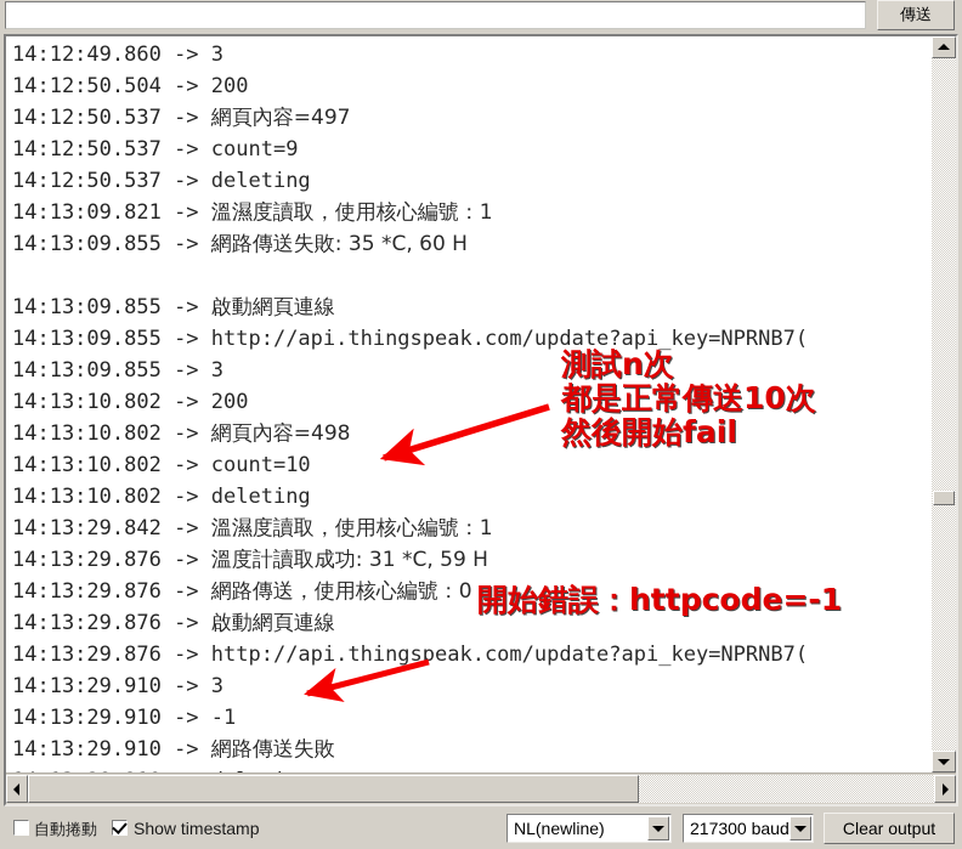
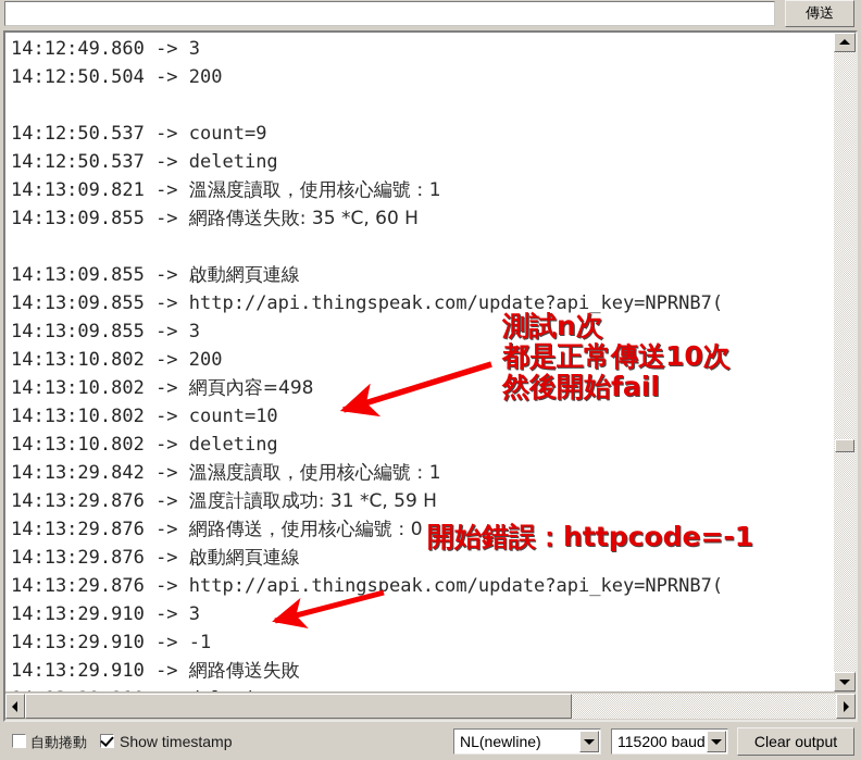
  傳送
  14:12:49.860 -> 3
  14:12:50.504 -> 200
- 14:12:50.537 -> 網頁內容=497
  14:12:50.537 -> count=9
  14:12:50.537 -> deleting
  14:13:09.821 -> 溫濕度讀取，使用核心編號：1
  14:13:09.855 -> 網路傳送失敗: 35 *C, 60 H
  14:13:09.855 -> 啟動網頁連線
  14:13:09.855 -> http://api.thingspeak.com/update?api_key=NPRNB7(
  14:13:09.855 -> 3
  14:13:10.802 -> 200
  14:13:10.802 -> 網頁內容=498
  14:13:10.802 -> count=10
  14:13:10.802 -> deleting
  14:13:29.842 -> 溫濕度讀取，使用核心編號：1
  14:13:29.876 -> 溫度計讀取成功: 31 *C, 59 H
  14:13:29.876 -> 網路傳送，使用核心編號：0
  14:13:29.876 -> 啟動網頁連線
  14:13:29.876 -> http://api.thingspeak.com/update?api_key=NPRNB7(
  14:13:29.910 -> 3
  14:13:29.910 -> -1
  14:13:29.910 -> 網路傳送失敗
  測試n次
  都是正常傳送10次
  然後開始fail
  開始錯誤：httpcode=-1
  自動捲動
  Show timestamp
  NL(newline)
- 217300 baud
+ 115200 baud
  Clear output
